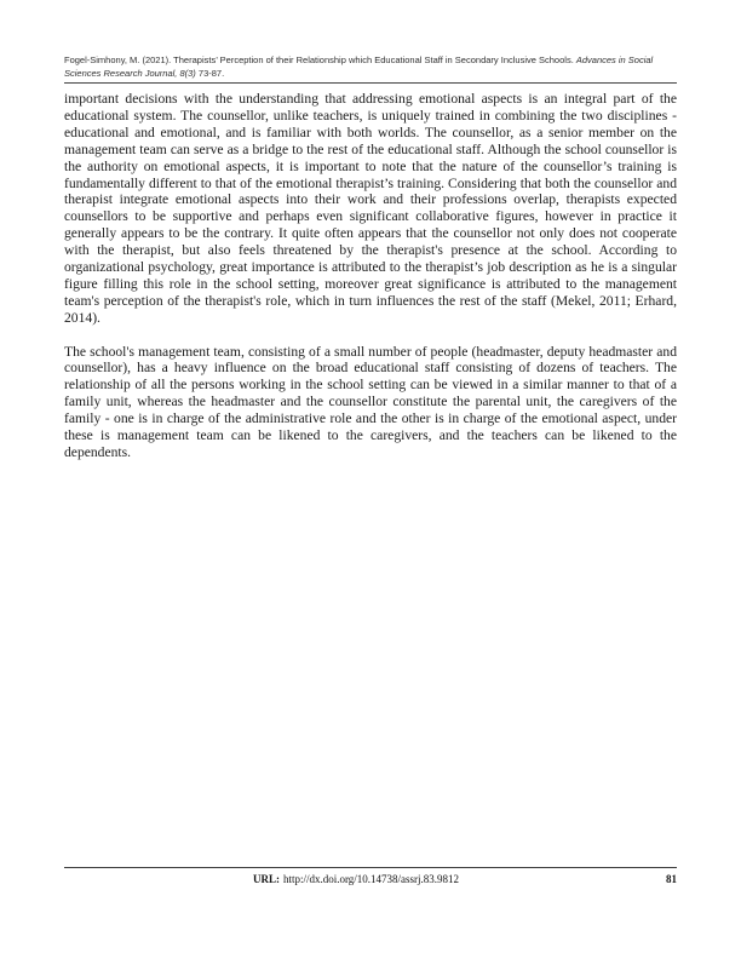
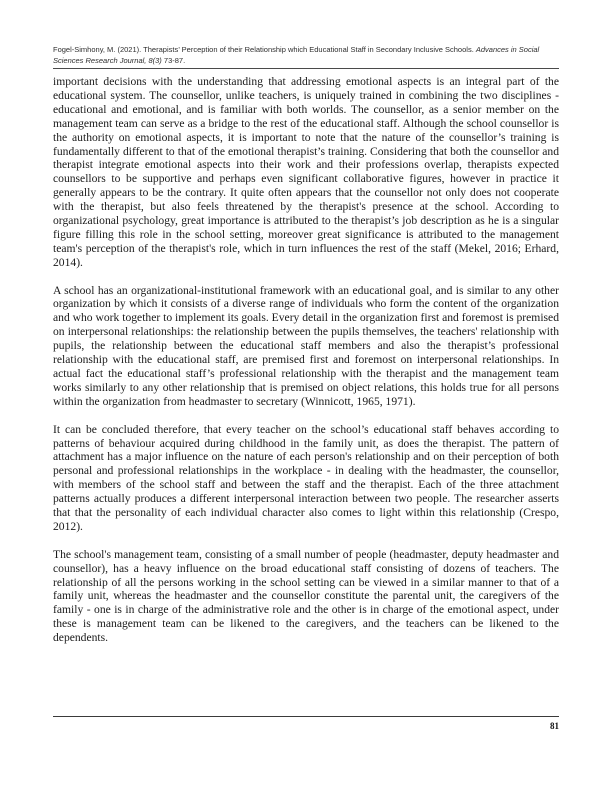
  Fogel-Simhony, M. (2021). Therapists’ Perception of their Relationship which Educational Staff in Secondary Inclusive Schools. Advances in Social Sciences Research Journal, 8(3) 73-87.
- important decisions with the understanding that addressing emotional aspects is an integral part of the educational system. The counsellor, unlike teachers, is uniquely trained in combining the two disciplines - educational and emotional, and is familiar with both worlds. The counsellor, as a senior member on the management team can serve as a bridge to the rest of the educational staff. Although the school counsellor is the authority on emotional aspects, it is important to note that the nature of the counsellor’s training is fundamentally different to that of the emotional therapist’s training. Considering that both the counsellor and therapist integrate emotional aspects into their work and their professions overlap, therapists expected counsellors to be supportive and perhaps even significant collaborative figures, however in practice it generally appears to be the contrary. It quite often appears that the counsellor not only does not cooperate with the therapist, but also feels threatened by the therapist's presence at the school. According to organizational psychology, great importance is attributed to the therapist’s job description as he is a singular figure filling this role in the school setting, moreover great significance is attributed to the management team's perception of the therapist's role, which in turn influences the rest of the staff (Mekel, 2011; Erhard, 2014).
+ important decisions with the understanding that addressing emotional aspects is an integral part of the educational system. The counsellor, unlike teachers, is uniquely trained in combining the two disciplines - educational and emotional, and is familiar with both worlds. The counsellor, as a senior member on the management team can serve as a bridge to the rest of the educational staff. Although the school counsellor is the authority on emotional aspects, it is important to note that the nature of the counsellor’s training is fundamentally different to that of the emotional therapist’s training. Considering that both the counsellor and therapist integrate emotional aspects into their work and their professions overlap, therapists expected counsellors to be supportive and perhaps even significant collaborative figures, however in practice it generally appears to be the contrary. It quite often appears that the counsellor not only does not cooperate with the therapist, but also feels threatened by the therapist's presence at the school. According to organizational psychology, great importance is attributed to the therapist’s job description as he is a singular figure filling this role in the school setting, moreover great significance is attributed to the management team's perception of the therapist's role, which in turn influences the rest of the staff (Mekel, 2016; Erhard, 2014).
+ A school has an organizational-institutional framework with an educational goal, and is similar to any other organization by which it consists of a diverse range of individuals who form the content of the organization and who work together to implement its goals. Every detail in the organization first and foremost is premised on interpersonal relationships: the relationship between the pupils themselves, the teachers' relationship with pupils, the relationship between the educational staff members and also the therapist’s professional relationship with the educational staff, are premised first and foremost on interpersonal relationships. In actual fact the educational staff’s professional relationship with the therapist and the management team works similarly to any other relationship that is premised on object relations, this holds true for all persons within the organization from headmaster to secretary (Winnicott, 1965, 1971).
+ It can be concluded therefore, that every teacher on the school’s educational staff behaves according to patterns of behaviour acquired during childhood in the family unit, as does the therapist. The pattern of attachment has a major influence on the nature of each person's relationship and on their perception of both personal and professional relationships in the workplace - in dealing with the headmaster, the counsellor, with members of the school staff and between the staff and the therapist. Each of the three attachment patterns actually produces a different interpersonal interaction between two people. The researcher asserts that that the personality of each individual character also comes to light within this relationship (Crespo, 2012).
  The school's management team, consisting of a small number of people (headmaster, deputy headmaster and counsellor), has a heavy influence on the broad educational staff consisting of dozens of teachers. The relationship of all the persons working in the school setting can be viewed in a similar manner to that of a family unit, whereas the headmaster and the counsellor constitute the parental unit, the caregivers of the family - one is in charge of the administrative role and the other is in charge of the emotional aspect, under these is management team can be likened to the caregivers, and the teachers can be likened to the dependents.
- URL: http://dx.doi.org/10.14738/assrj.83.9812
  81
